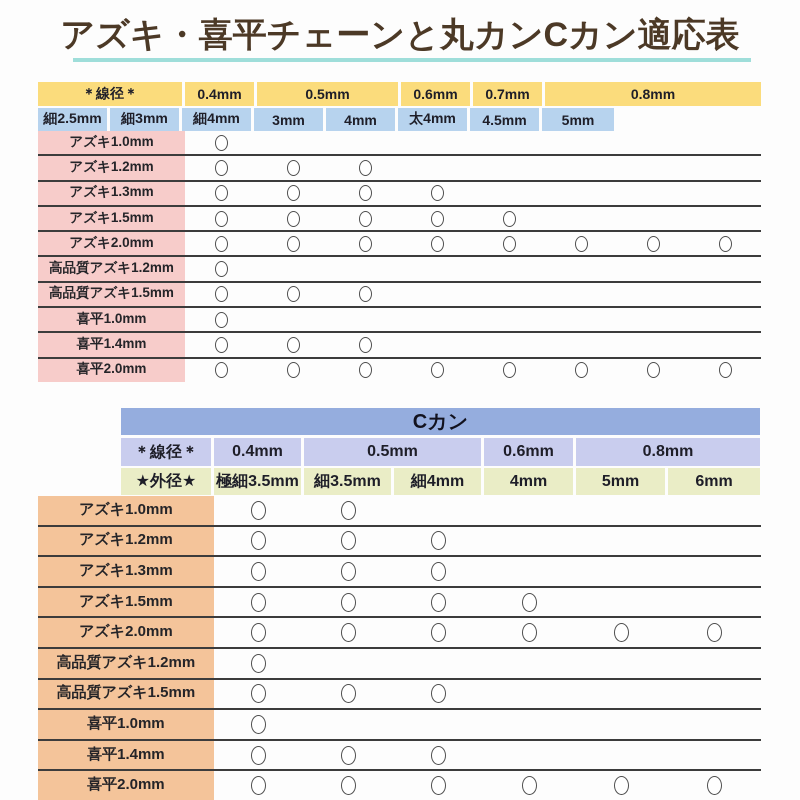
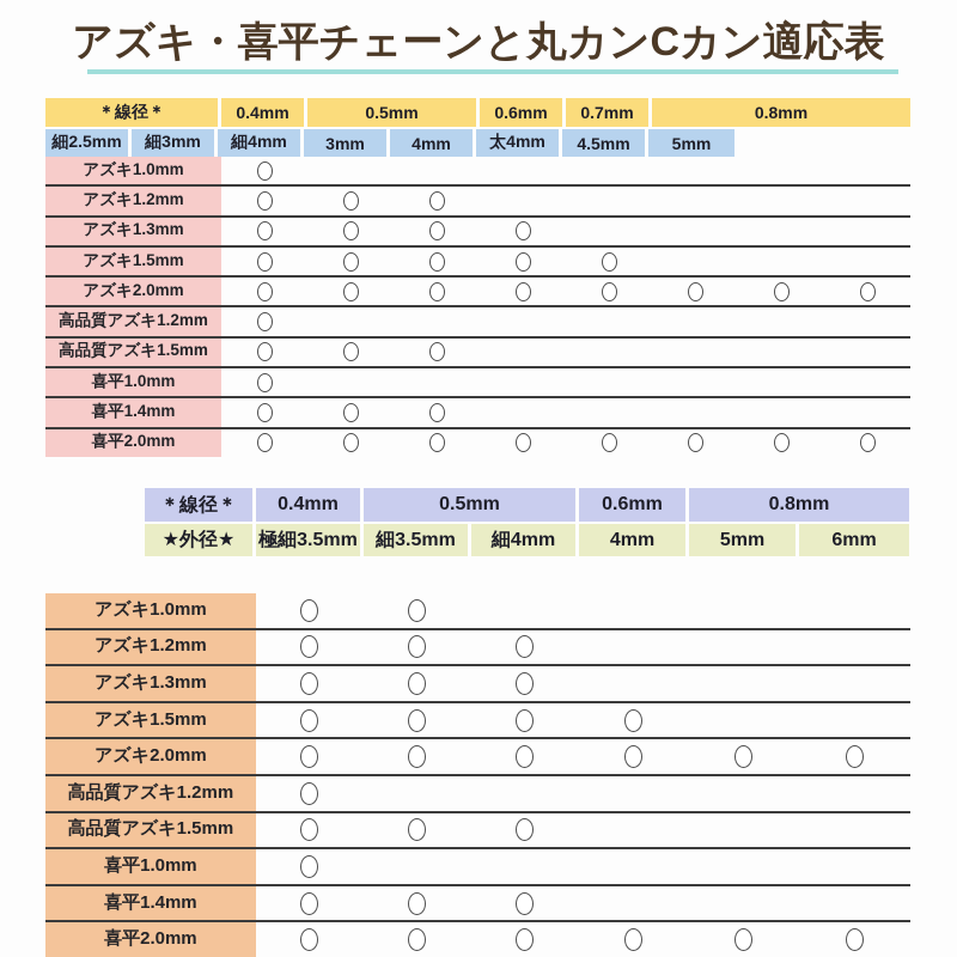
  アズキ・喜平チェーンと丸カンCカン適応表
  ＊線径＊
  0.4mm
  0.5mm
  0.6mm
  0.7mm
  0.8mm
  細2.5mm
  細3mm
  細4mm
  3mm
  4mm
  太4mm
  4.5mm
  5mm
  アズキ1.0mm
  アズキ1.2mm
  アズキ1.3mm
  アズキ1.5mm
  アズキ2.0mm
  高品質アズキ1.2mm
  高品質アズキ1.5mm
  喜平1.0mm
  喜平1.4mm
  喜平2.0mm
- Cカン
  ＊線径＊
  0.4mm
  0.5mm
  0.6mm
  0.8mm
  ★外径★
  極細3.5mm
  細3.5mm
  細4mm
  4mm
  5mm
  6mm
  アズキ1.0mm
  アズキ1.2mm
  アズキ1.3mm
  アズキ1.5mm
  アズキ2.0mm
  高品質アズキ1.2mm
  高品質アズキ1.5mm
  喜平1.0mm
  喜平1.4mm
  喜平2.0mm
